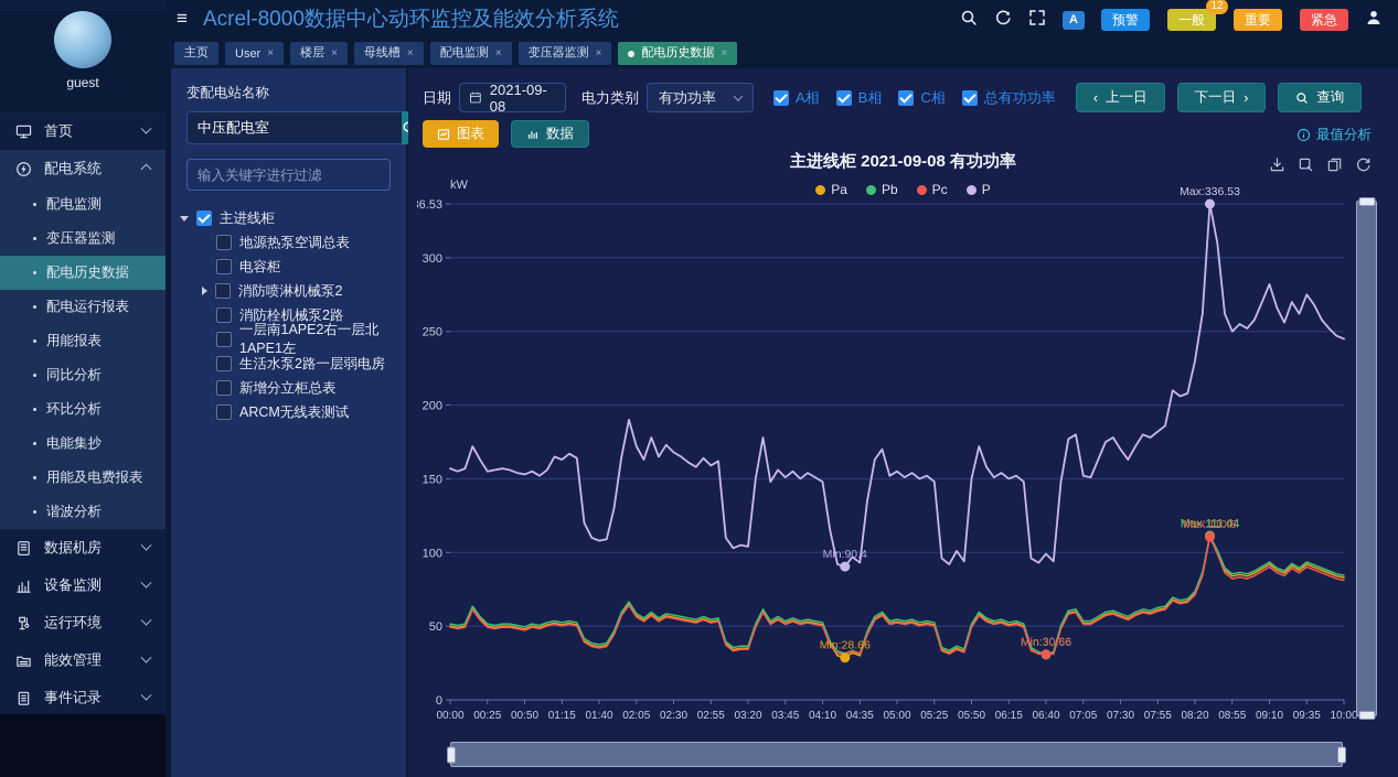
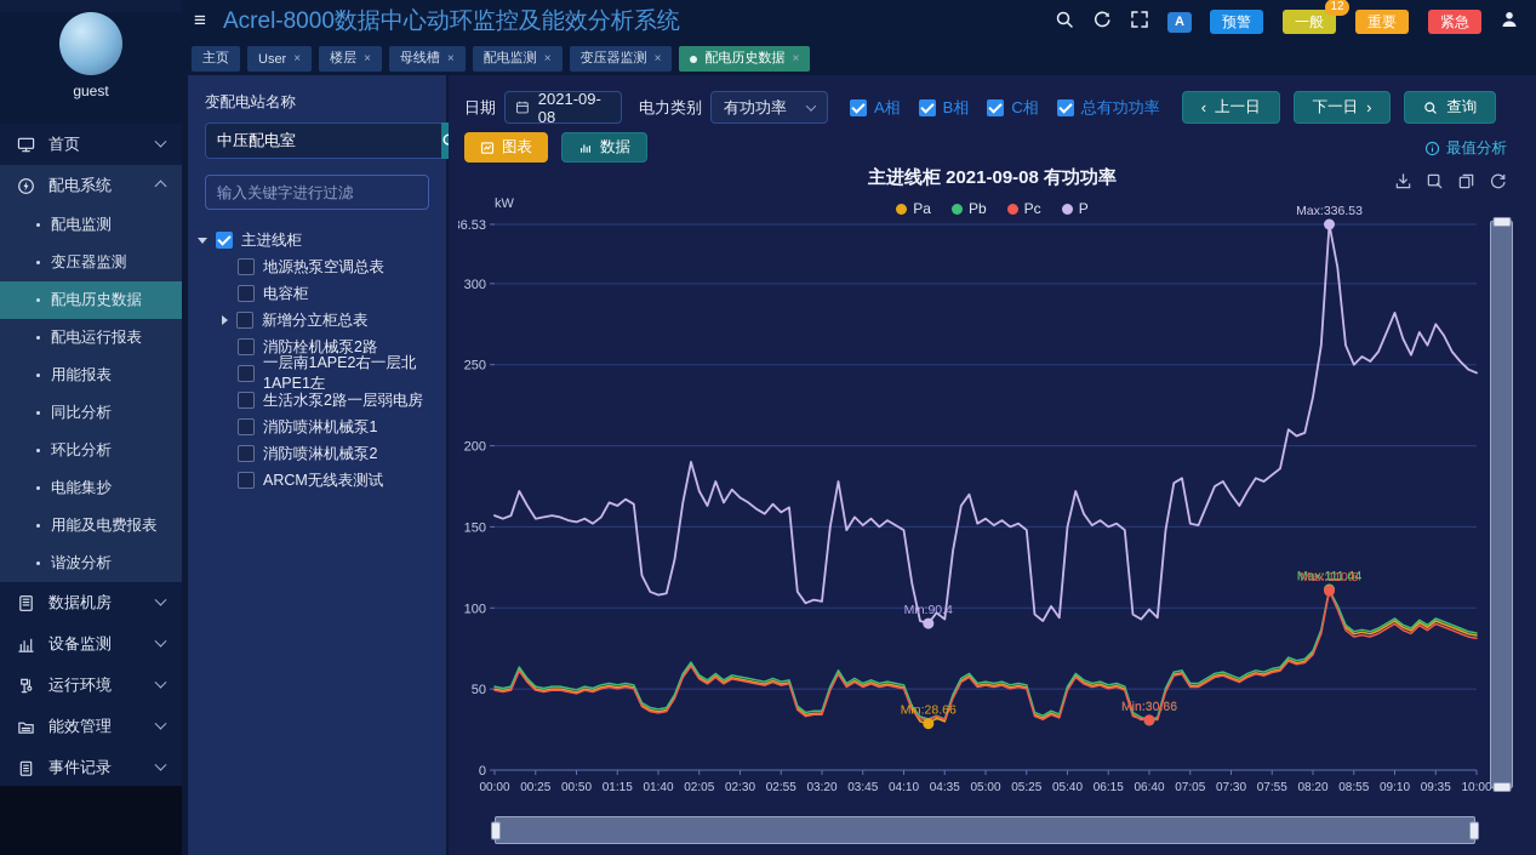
  ≡
  Acrel-8000数据中心动环监控及能效分析系统
  A
  预警
  一般
  12
  重要
  紧急
  主页
  User
  ×
  楼层
  ×
  母线槽
  ×
  配电监测
  ×
  变压器监测
  ×
  配电历史数据
  ×
  guest
  首页
  配电系统
  配电监测
  变压器监测
  配电历史数据
  配电运行报表
  用能报表
  同比分析
  环比分析
  电能集抄
  用能及电费报表
  谐波分析
  数据机房
  设备监测
  运行环境
  能效管理
  事件记录
  变配电站名称
  中压配电室
  输入关键字进行过滤
  主进线柜
  地源热泵空调总表
  电容柜
- 消防喷淋机械泵2
+ 新增分立柜总表
  消防栓机械泵2路
  一层南1APE2右一层北1APE1左
  生活水泵2路一层弱电房
+ 消防喷淋机械泵1
- 新增分立柜总表
+ 消防喷淋机械泵2
  ARCM无线表测试
  日期
  2021-09-08
  电力类别
  有功功率
  A相
  B相
  C相
  总有功功率
  ‹
  上一日
  下一日
  ›
  查询
  图表
  数据
  最值分析
  主进线柜 2021-09-08 有功功率
  Pa
  Pb
  Pc
  P
  0
  50
  100
  150
  200
  250
  300
  00:00
  00:25
  00:50
  01:15
  01:40
  02:05
  02:30
  02:55
  03:20
  03:45
  04:10
  04:35
  05:00
  05:25
- 05:50
+ 05:40
  06:15
  06:40
  07:05
  07:30
  07:55
  08:20
  08:55
  09:10
  09:35
  10:00
  kW
  Max:336.53
  Min:90.4
  Max:111.44
  Max:111.04
  Max:110.5
  Min:28.66
  Min:30.66
  Min:30.86
